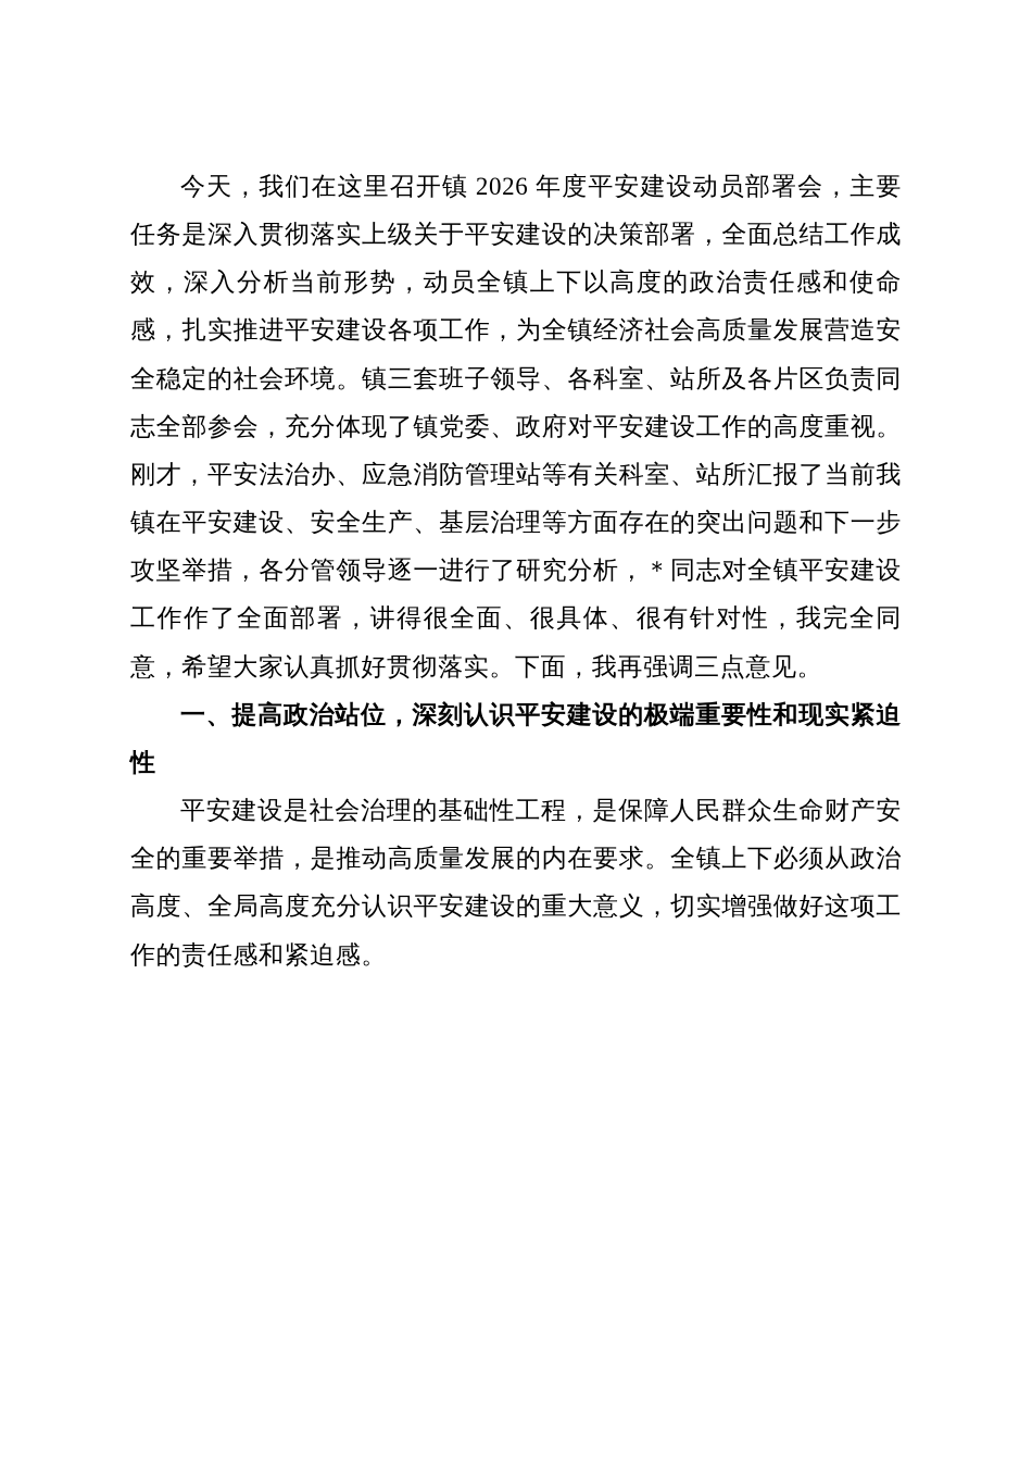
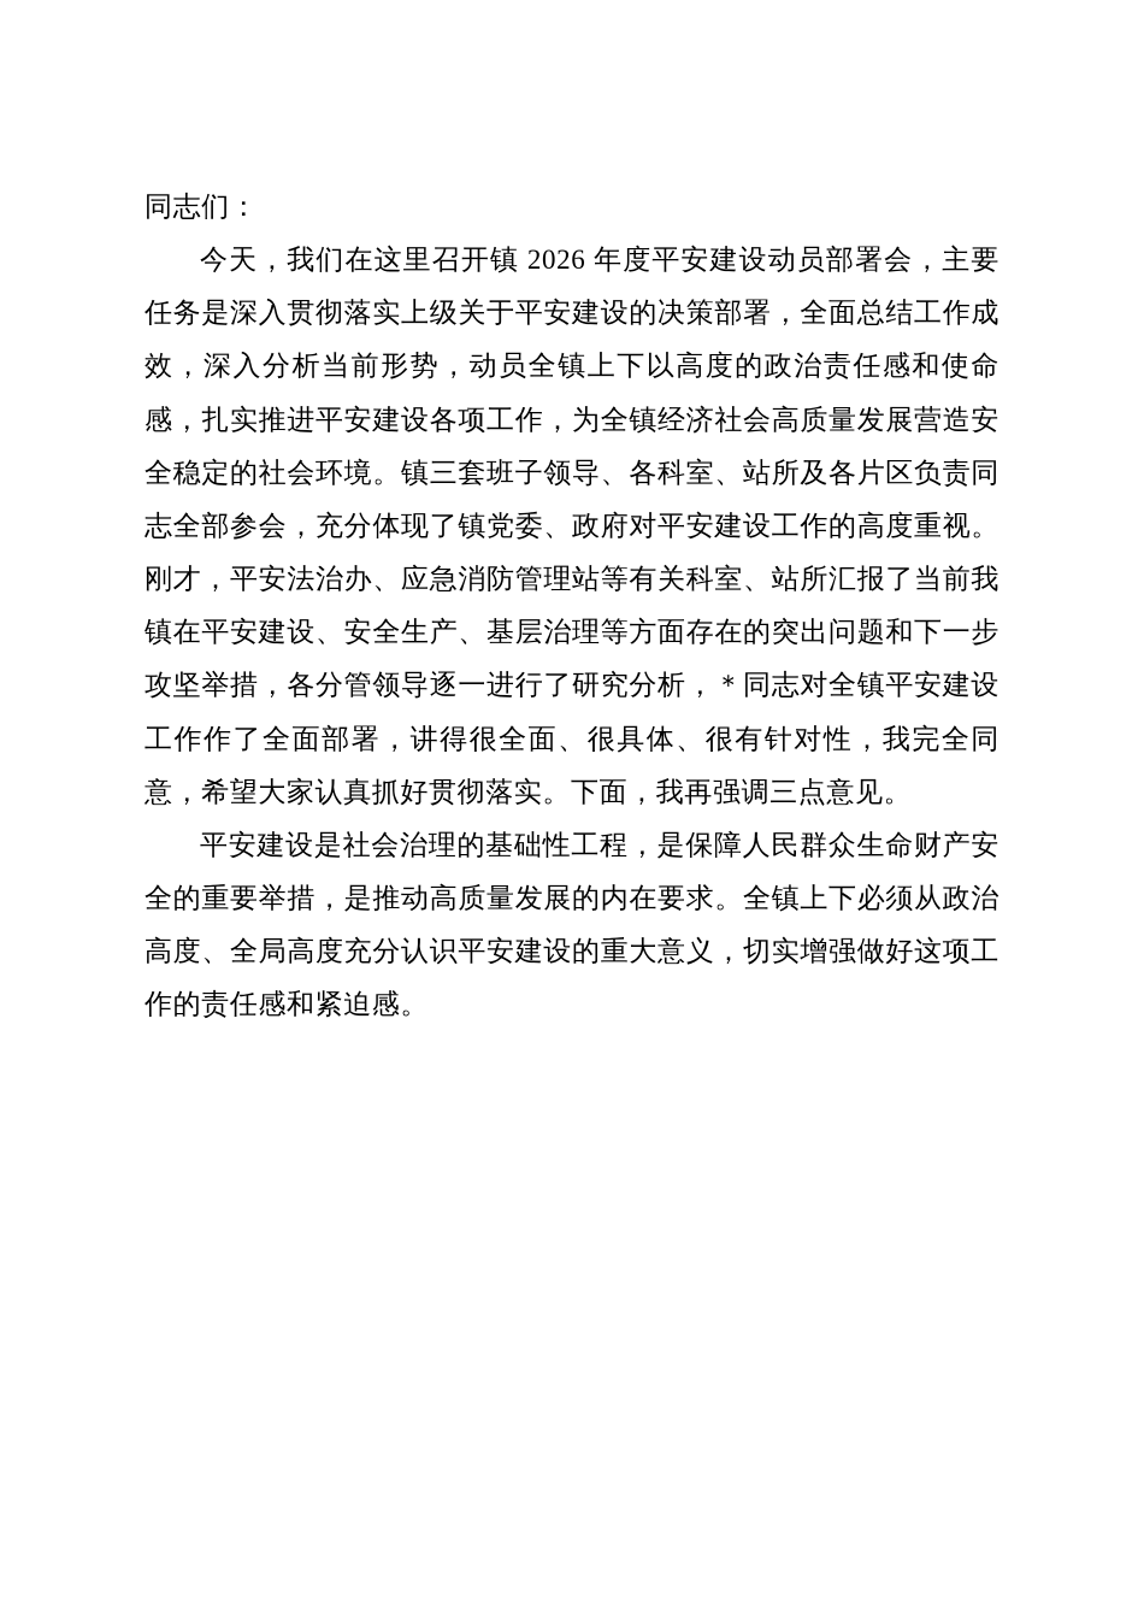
+ 同志们：
  今天，我们在这里召开镇 2026 年度平安建设动员部署会，主要任务是深入贯彻落实上级关于平安建设的决策部署，全面总结工作成效，深入分析当前形势，动员全镇上下以高度的政治责任感和使命感，扎实推进平安建设各项工作，为全镇经济社会高质量发展营造安全稳定的社会环境。镇三套班子领导、各科室、站所及各片区负责同志全部参会，充分体现了镇党委、政府对平安建设工作的高度重视。刚才，平安法治办、应急消防管理站等有关科室、站所汇报了当前我镇在平安建设、安全生产、基层治理等方面存在的突出问题和下一步攻坚举措，各分管领导逐一进行了研究分析，＊同志对全镇平安建设工作作了全面部署，讲得很全面、很具体、很有针对性，我完全同意，希望大家认真抓好贯彻落实。下面，我再强调三点意见。
- 一、提高政治站位，深刻认识平安建设的极端重要性和现实紧迫性
  平安建设是社会治理的基础性工程，是保障人民群众生命财产安全的重要举措，是推动高质量发展的内在要求。全镇上下必须从政治高度、全局高度充分认识平安建设的重大意义，切实增强做好这项工作的责任感和紧迫感。
